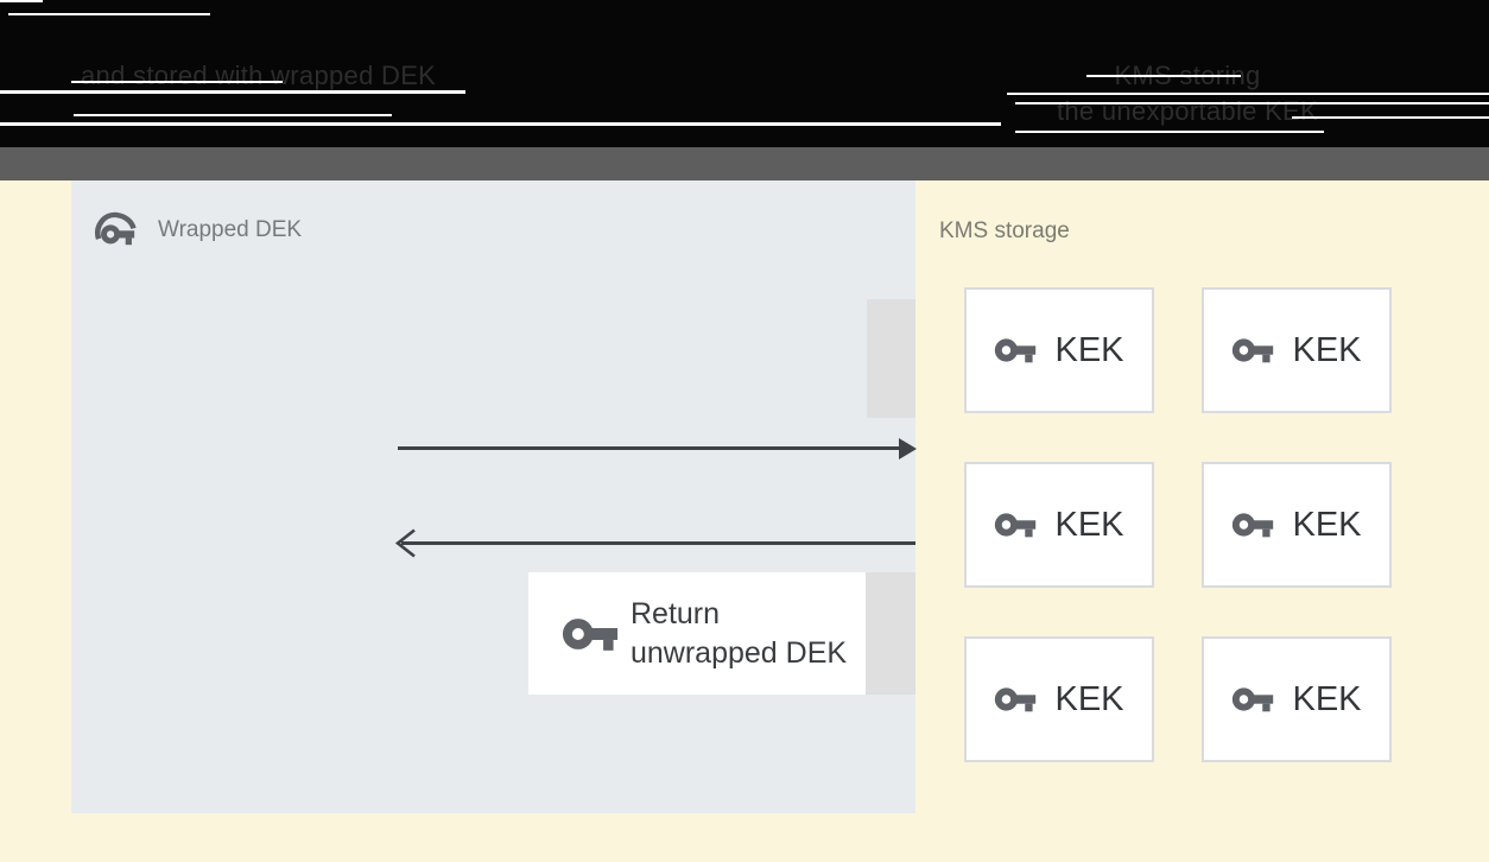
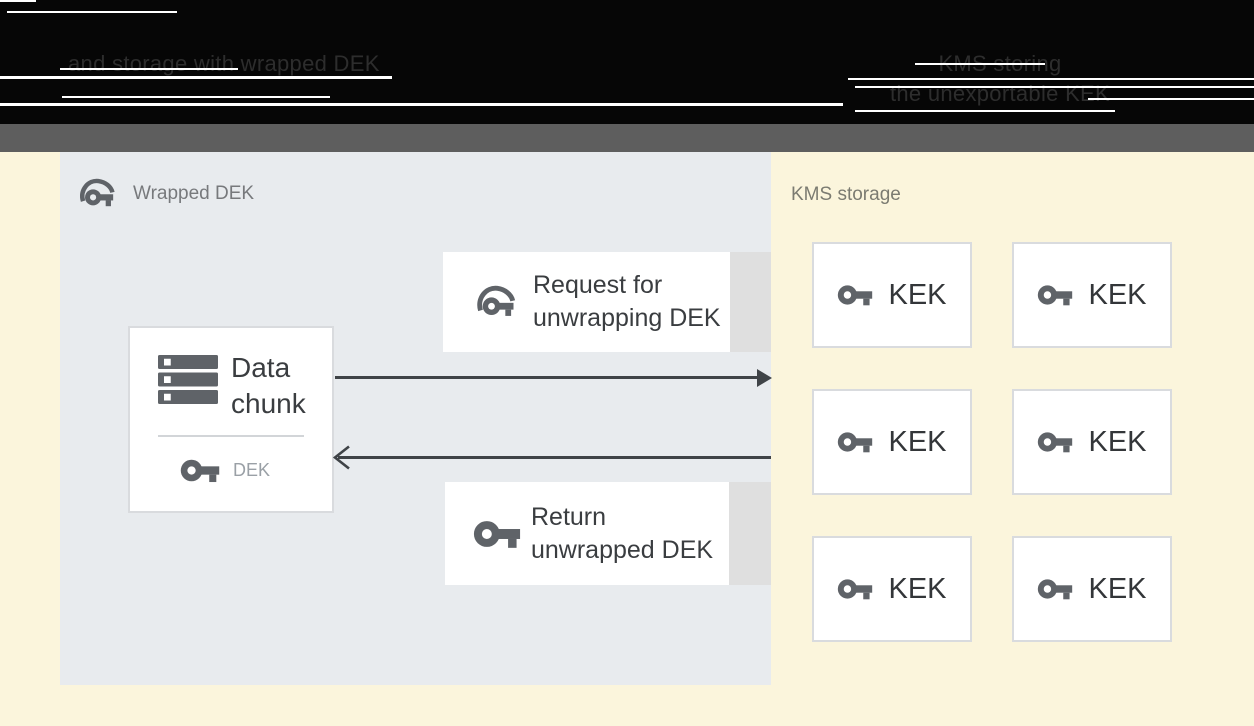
- and stored with wrapped DEK
+ and storage with wrapped DEK
  the unexportable KEK
  Wrapped DEK
+ Data
+ chunk
+ DEK
+ Request for
+ unwrapping DEK
  Return
  unwrapped DEK
  KMS storage
  KEK
  KEK
  KEK
  KEK
  KEK
  KEK
